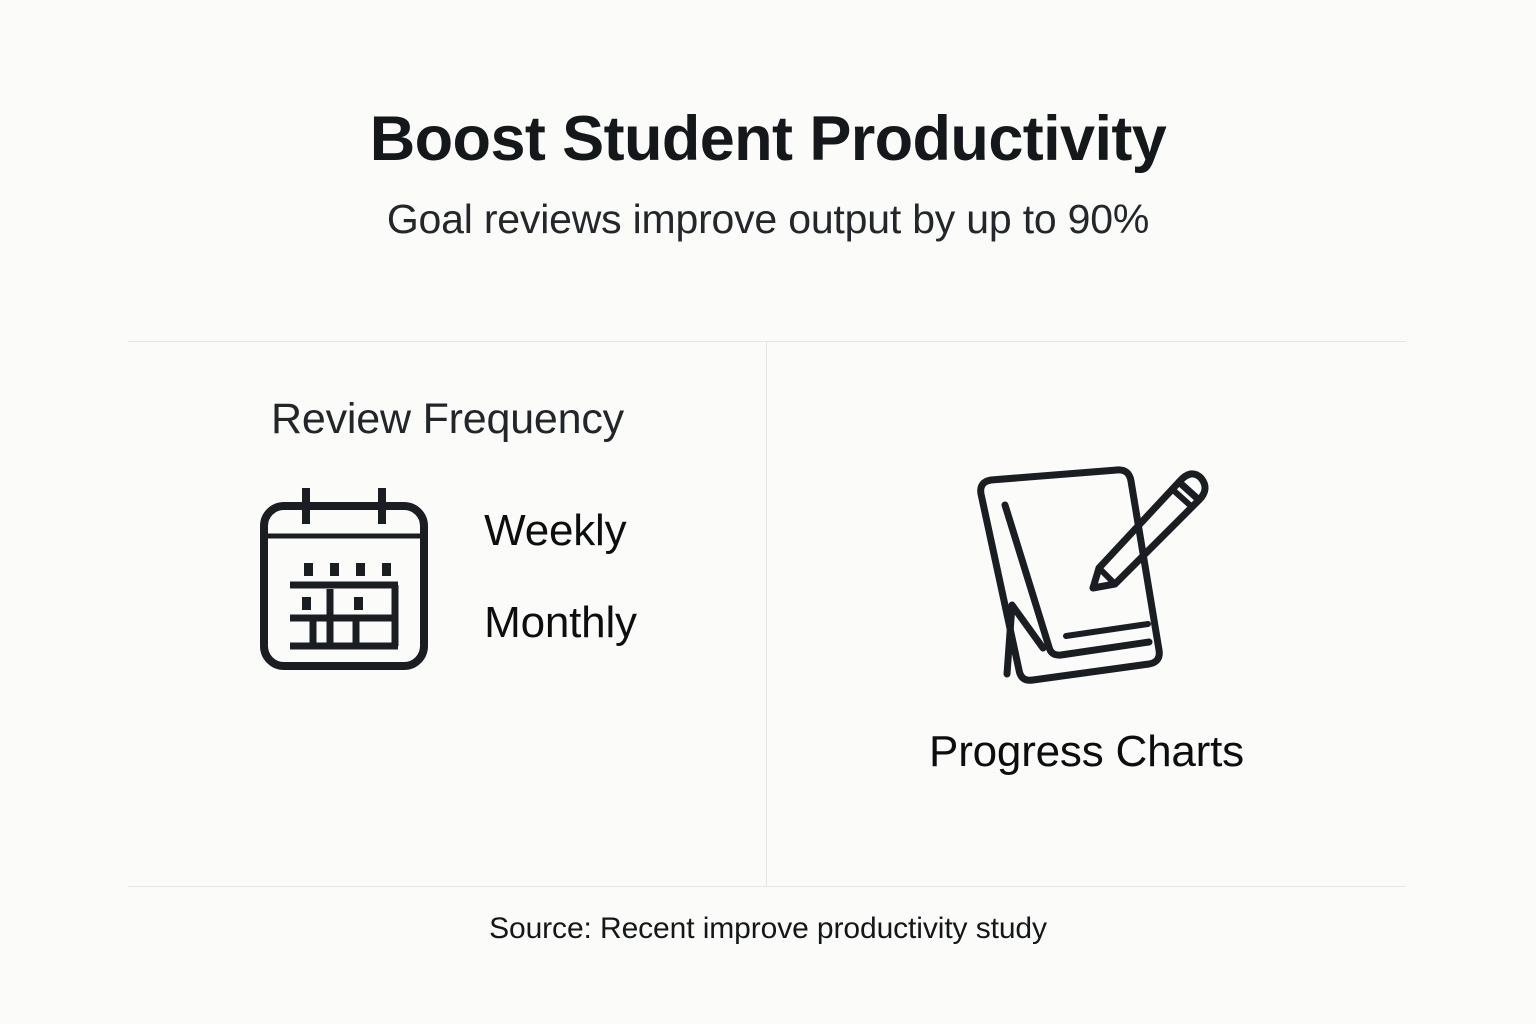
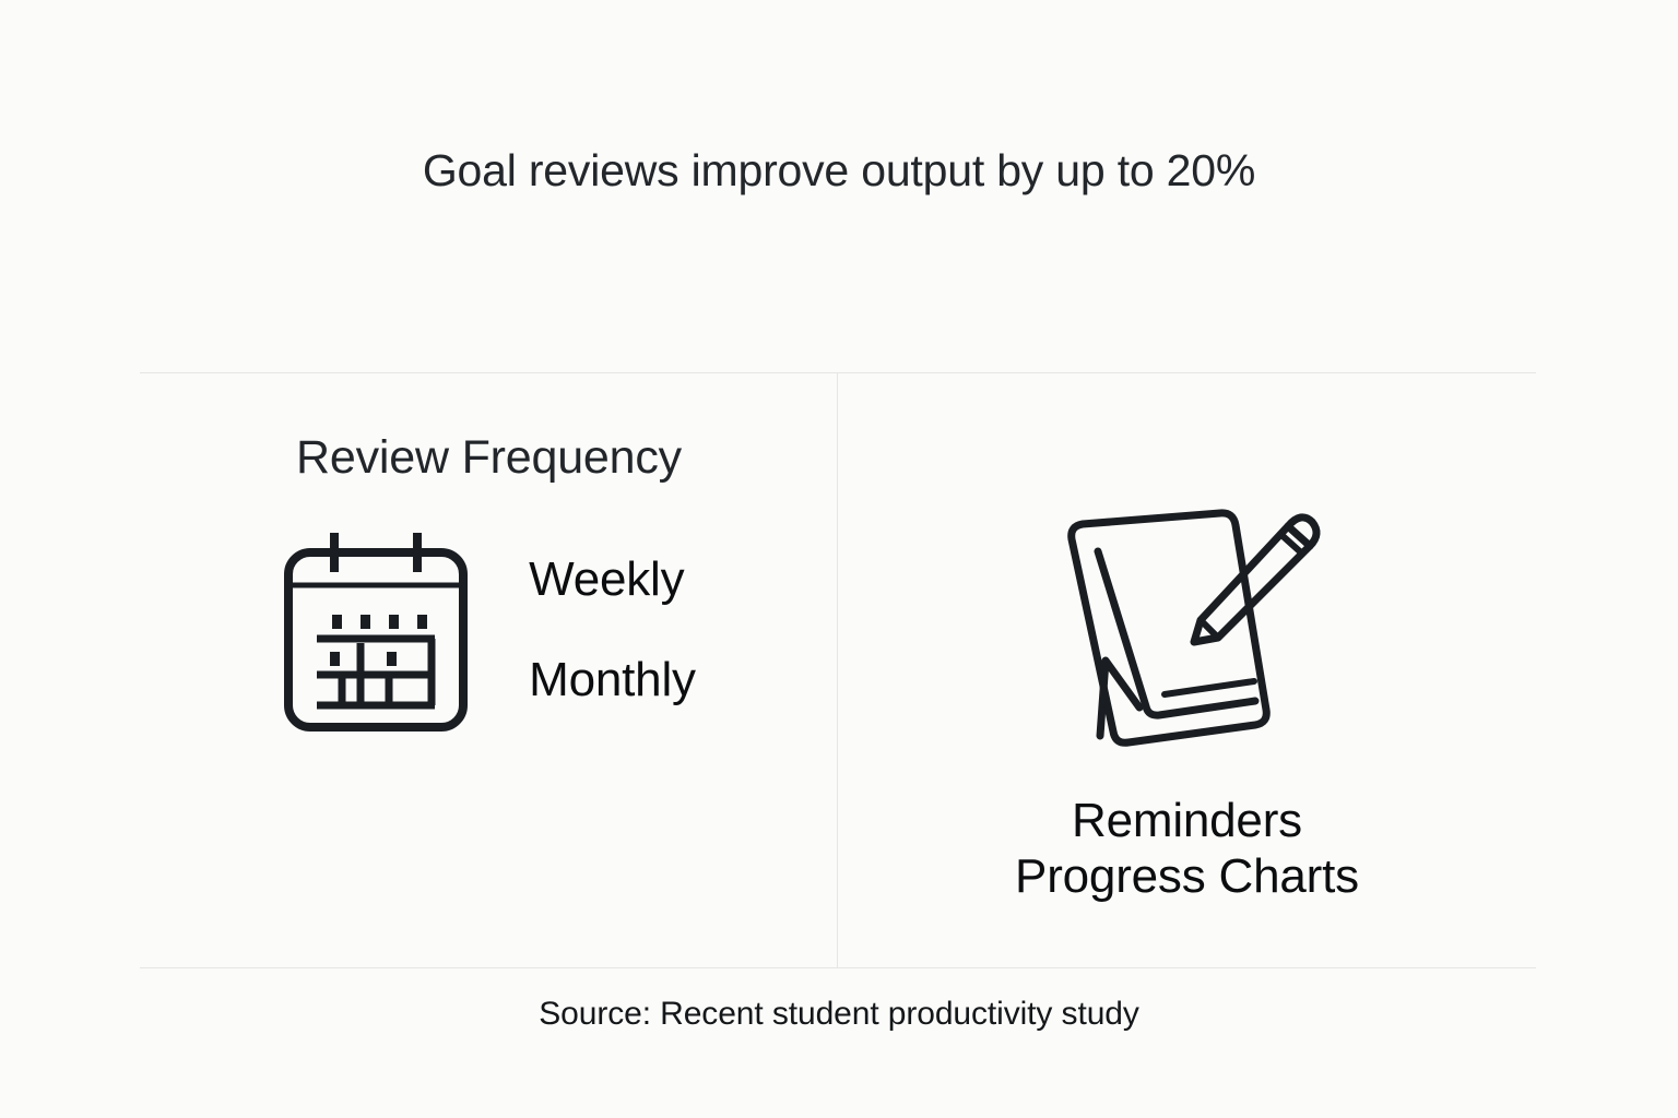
- Boost Student Productivity
- Goal reviews improve output by up to 90%
+ Goal reviews improve output by up to 20%
  Review Frequency
  Weekly
  Monthly
+ Reminders
  Progress Charts
- Source: Recent improve productivity study
+ Source: Recent student productivity study
